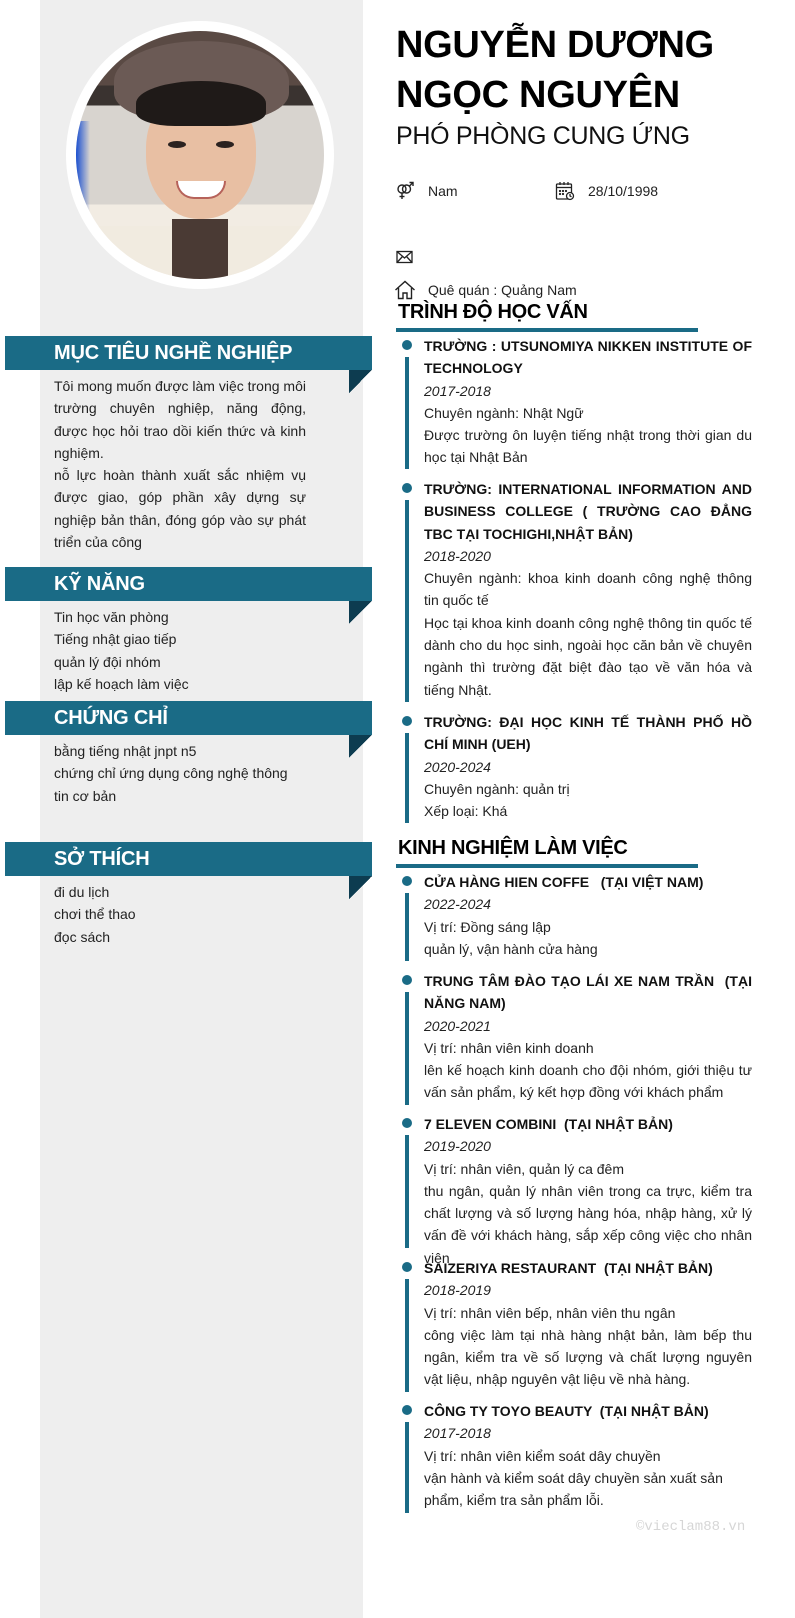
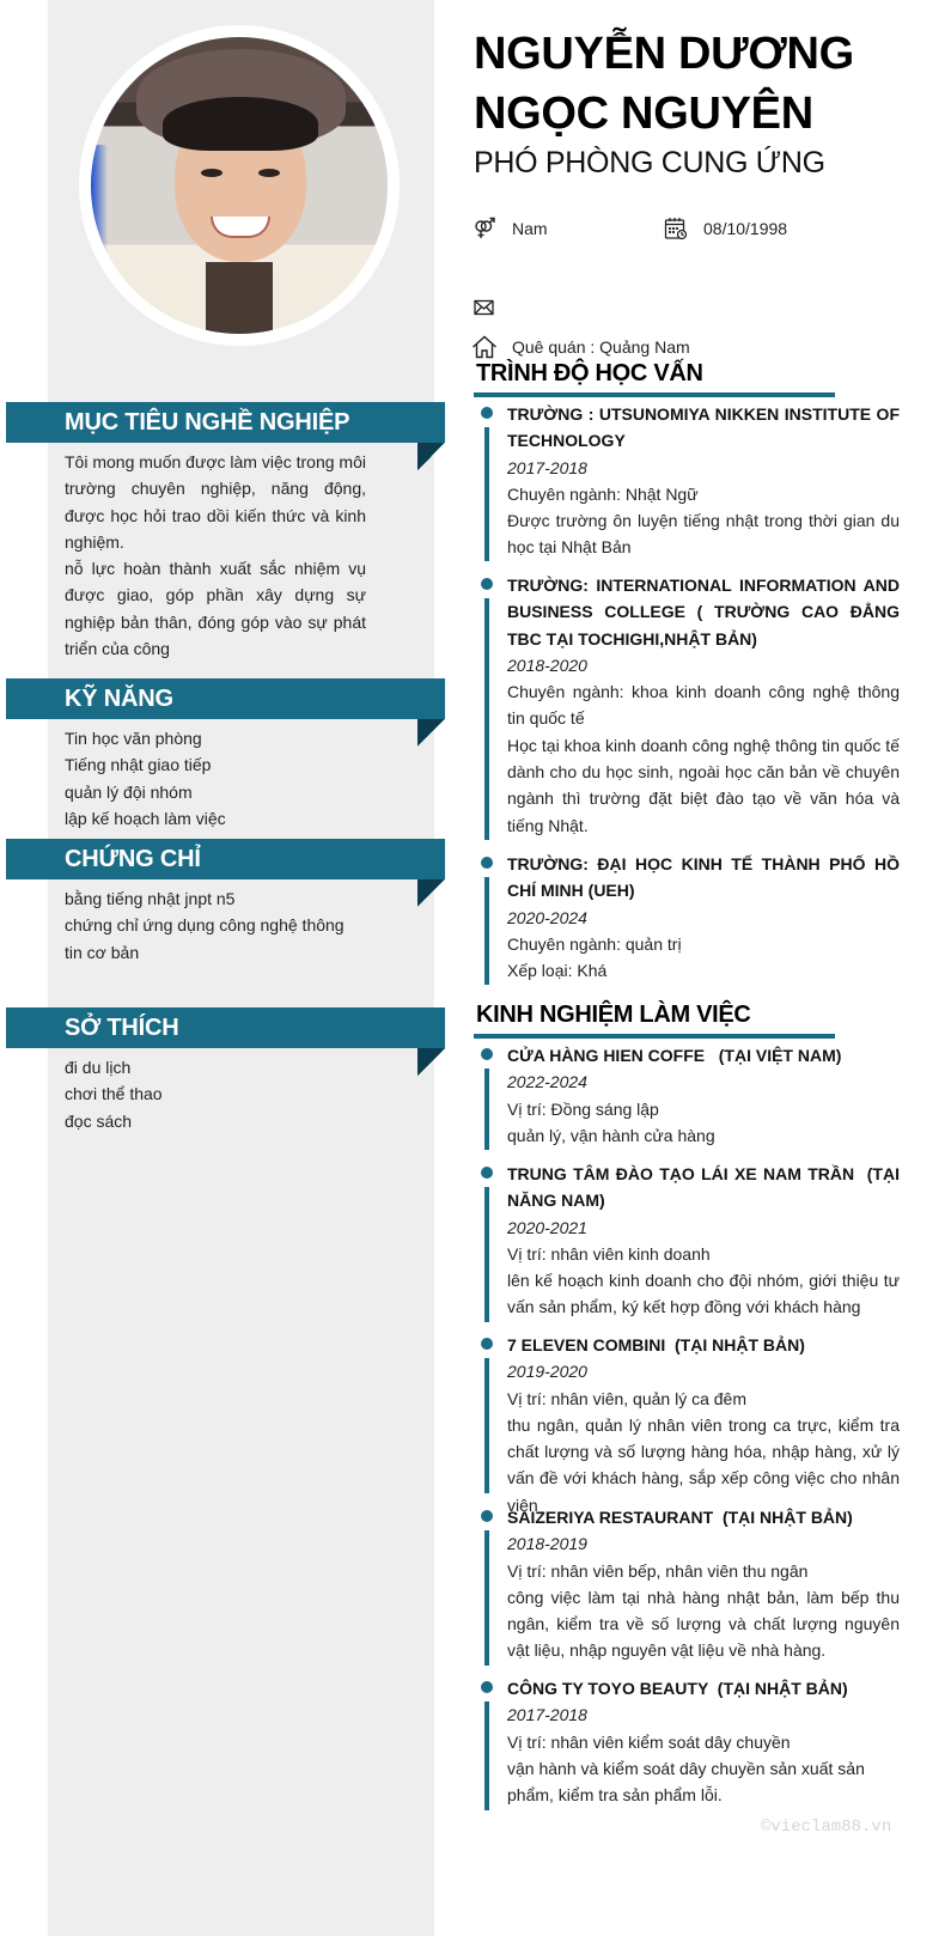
  MỤC TIÊU NGHỀ NGHIỆP
  Tôi mong muốn được làm việc trong môi trường chuyên nghiệp, năng động, được học hỏi trao dồi kiến thức và kinh nghiệm.
  nỗ lực hoàn thành xuất sắc nhiệm vụ được giao, góp phần xây dựng sự nghiệp bản thân, đóng góp vào sự phát triển của công
  KỸ NĂNG
  Tin học văn phòng
  Tiếng nhật giao tiếp
  quản lý đội nhóm
  lập kế hoạch làm việc
  CHỨNG CHỈ
  bằng tiếng nhật jnpt n5
  chứng chỉ ứng dụng công nghệ thông tin cơ bản
  SỞ THÍCH
  đi du lịch
  chơi thể thao
  đọc sách
  NGUYỄN DƯƠNG
  NGỌC NGUYÊN
  PHÓ PHÒNG CUNG ỨNG
  Nam
- 28/10/1998
+ 08/10/1998
  Quê quán : Quảng Nam
  TRÌNH ĐỘ HỌC VẤN
  TRƯỜNG : UTSUNOMIYA NIKKEN INSTITUTE OF TECHNOLOGY
  2017-2018
  Chuyên ngành: Nhật Ngữ
  Được trường ôn luyện tiếng nhật trong thời gian du học tại Nhật Bản
  TRƯỜNG: INTERNATIONAL INFORMATION AND BUSINESS COLLEGE ( TRƯỜNG CAO ĐẲNG TBC TẠI TOCHIGHI,NHẬT BẢN)
  2018-2020
  Chuyên ngành: khoa kinh doanh công nghệ thông tin quốc tế
  Học tại khoa kinh doanh công nghệ thông tin quốc tế dành cho du học sinh, ngoài học căn bản về chuyên ngành thì trường đặt biệt đào tạo về văn hóa và tiếng Nhật.
  TRƯỜNG: ĐẠI HỌC KINH TẾ THÀNH PHỐ HỒ CHÍ MINH (UEH)
  2020-2024
  Chuyên ngành: quản trị
  Xếp loại: Khá
  KINH NGHIỆM LÀM VIỆC
  CỬA HÀNG HIEN COFFE (TẠI VIỆT NAM)
  2022-2024
  Vị trí: Đồng sáng lập
  quản lý, vận hành cửa hàng
  TRUNG TÂM ĐÀO TẠO LÁI XE NAM TRẦN (TẠI NĂNG NAM)
  2020-2021
  Vị trí: nhân viên kinh doanh
- lên kế hoạch kinh doanh cho đội nhóm, giới thiệu tư vấn sản phẩm, ký kết hợp đồng với khách phẩm
+ lên kế hoạch kinh doanh cho đội nhóm, giới thiệu tư vấn sản phẩm, ký kết hợp đồng với khách hàng
  7 ELEVEN COMBINI (TẠI NHẬT BẢN)
  2019-2020
  Vị trí: nhân viên, quản lý ca đêm
  thu ngân, quản lý nhân viên trong ca trực, kiểm tra chất lượng và số lượng hàng hóa, nhập hàng, xử lý vấn đề với khách hàng, sắp xếp công việc cho nhân viên
  SAIZERIYA RESTAURANT (TẠI NHẬT BẢN)
  2018-2019
  Vị trí: nhân viên bếp, nhân viên thu ngân
  công việc làm tại nhà hàng nhật bản, làm bếp thu ngân, kiểm tra về số lượng và chất lượng nguyên vật liệu, nhập nguyên vật liệu về nhà hàng.
  CÔNG TY TOYO BEAUTY (TẠI NHẬT BẢN)
  2017-2018
  Vị trí: nhân viên kiểm soát dây chuyền
  vận hành và kiểm soát dây chuyền sản xuất sản phẩm, kiểm tra sản phẩm lỗi.
  ©vieclam88.vn
